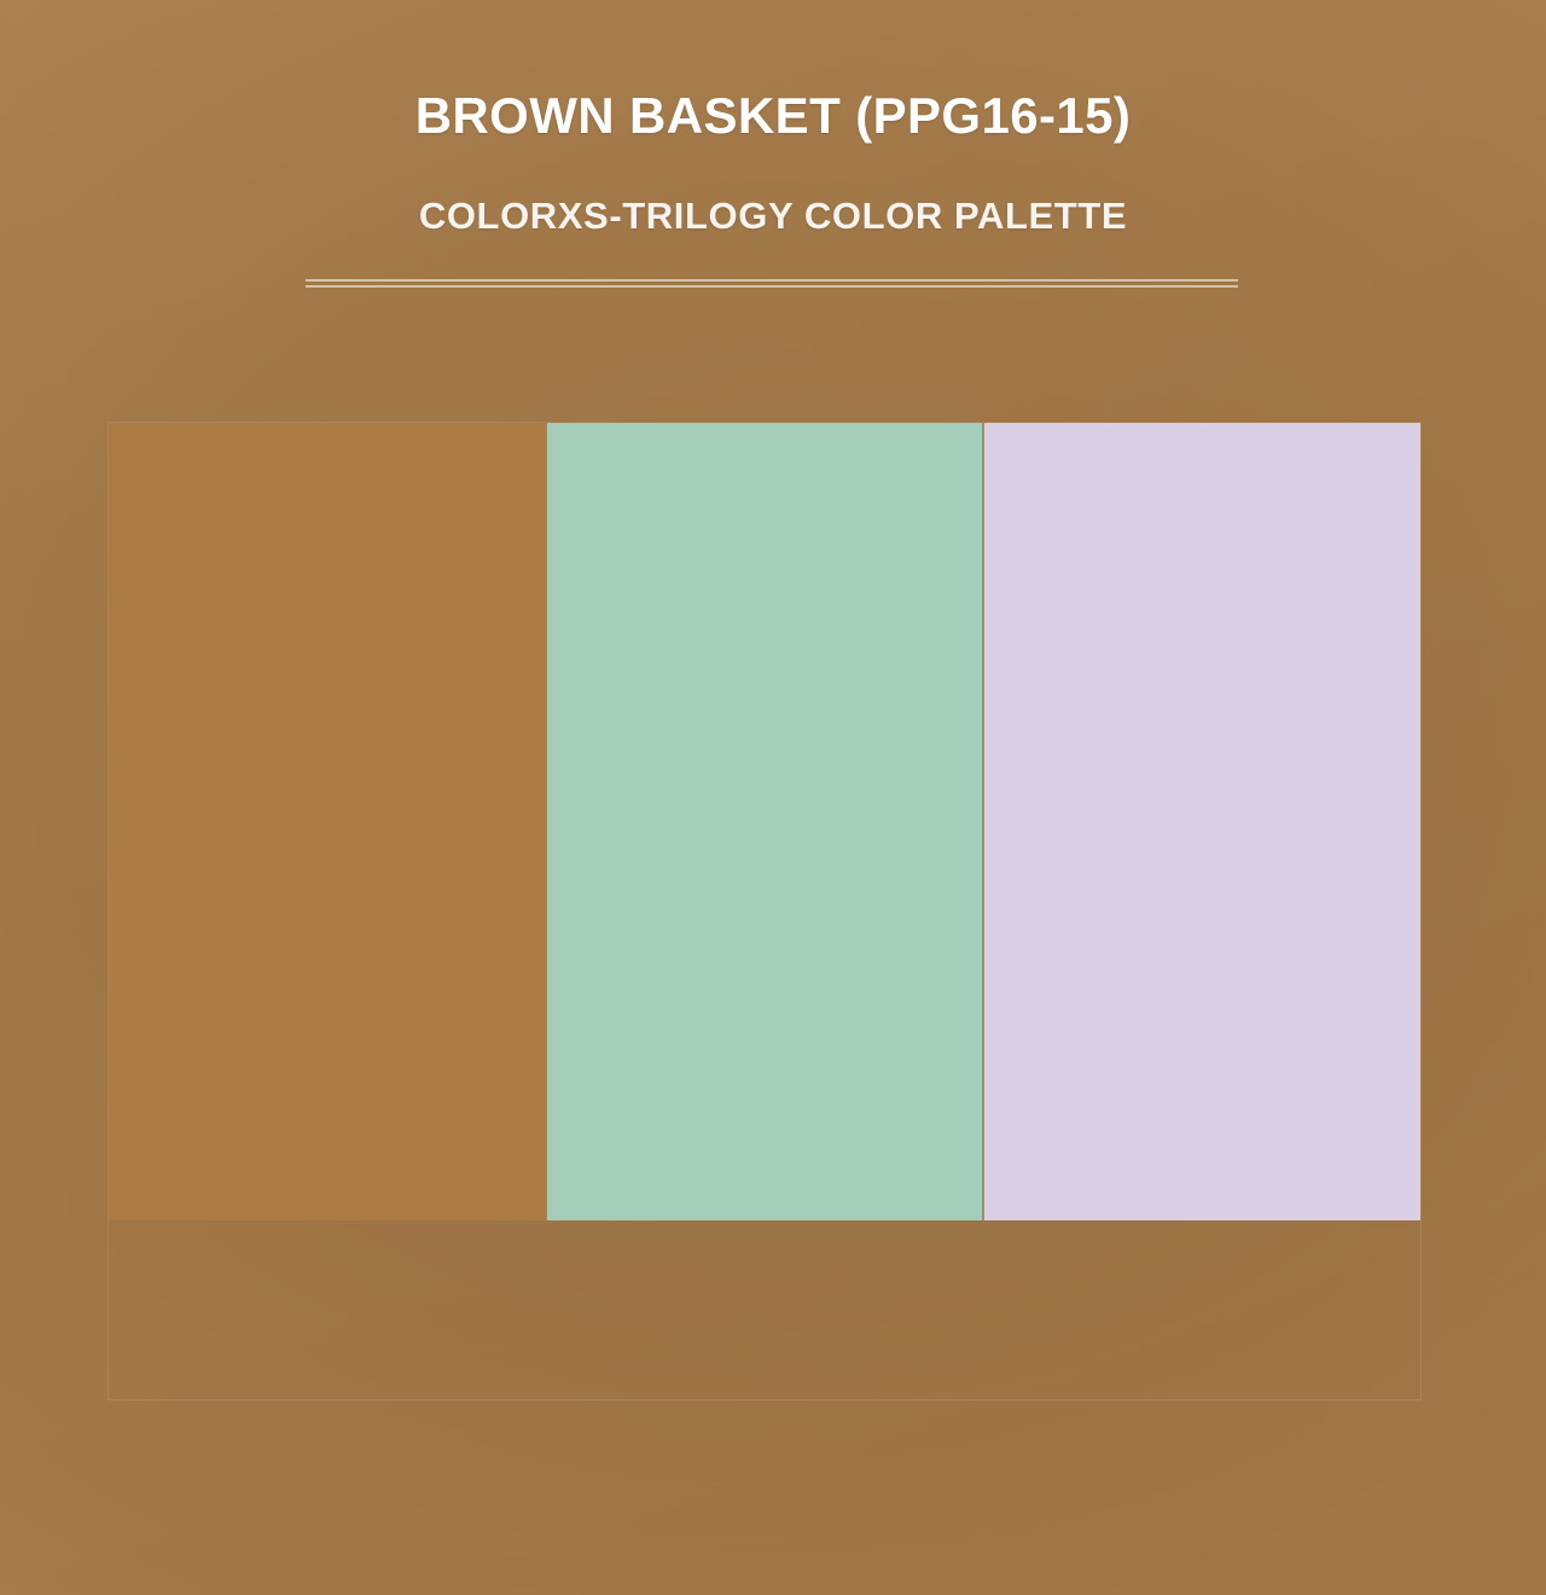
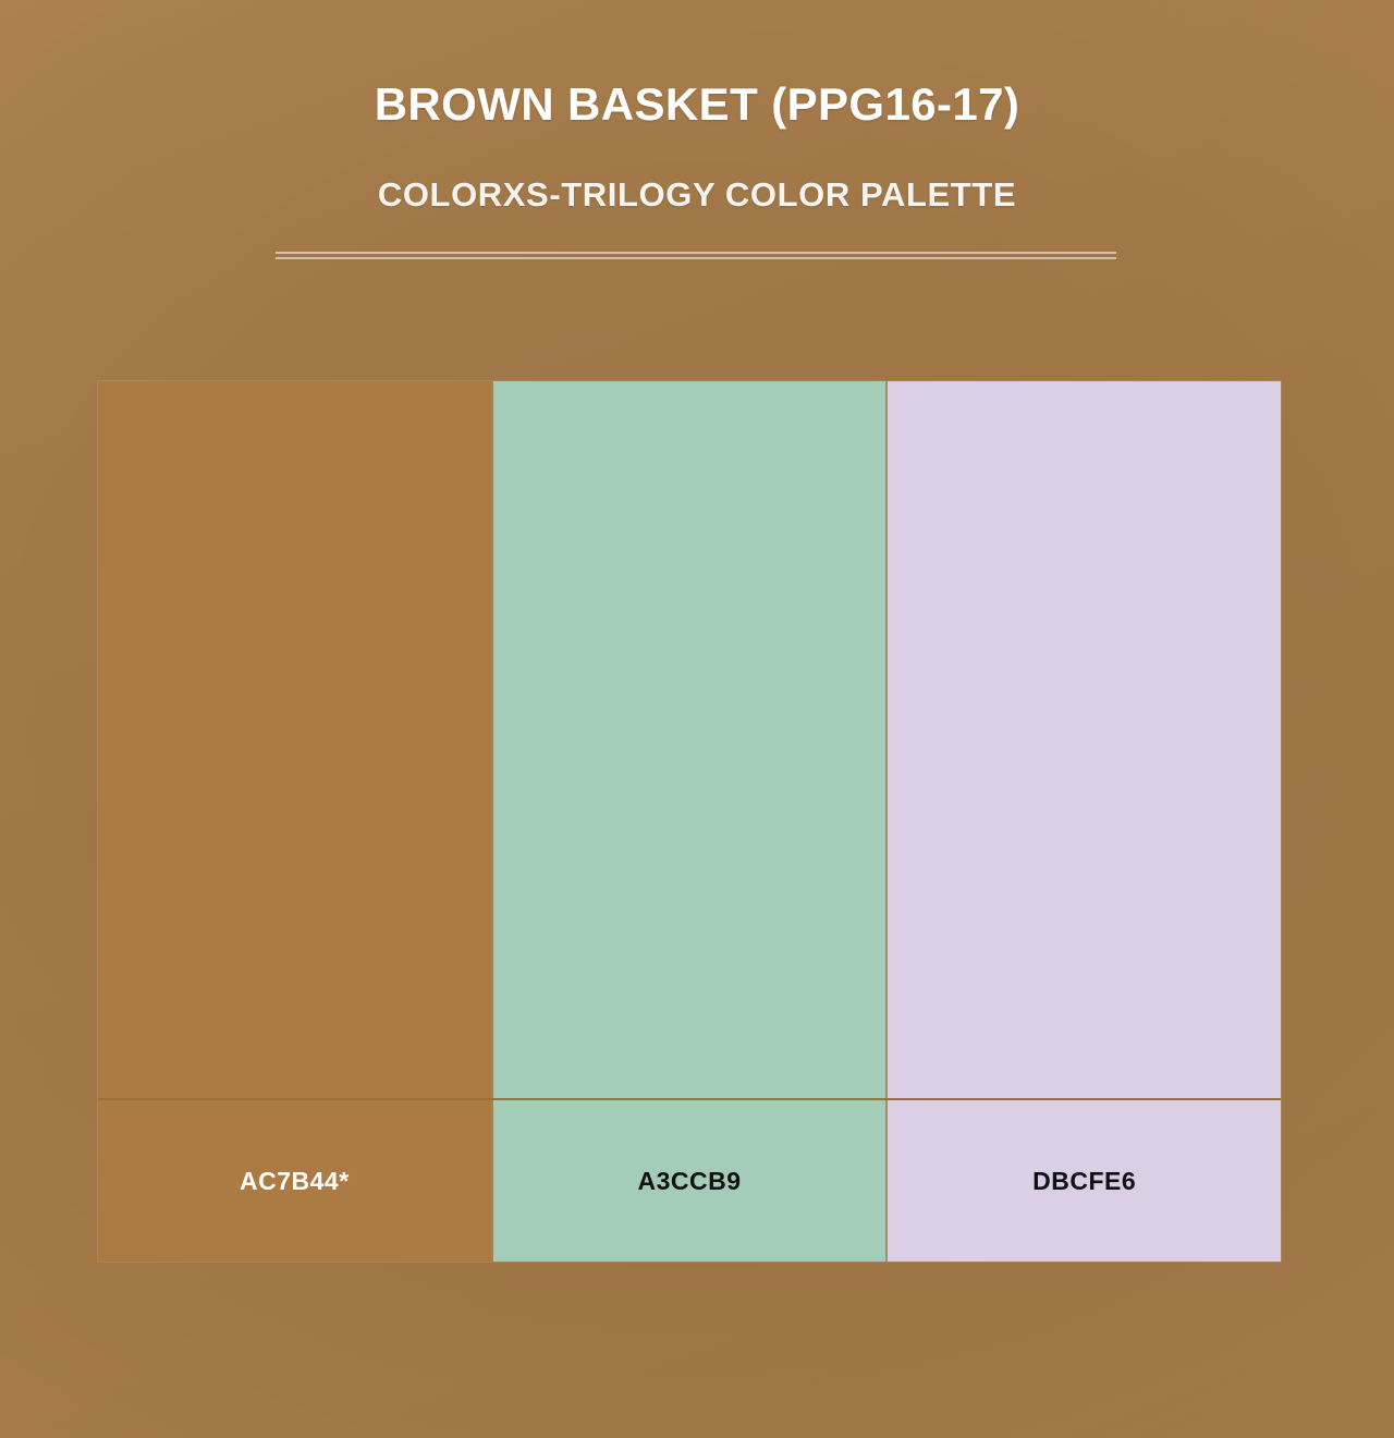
- BROWN BASKET (PPG16-15)
+ BROWN BASKET (PPG16-17)
  COLORXS-TRILOGY COLOR PALETTE
+ AC7B44*
+ A3CCB9
+ DBCFE6
